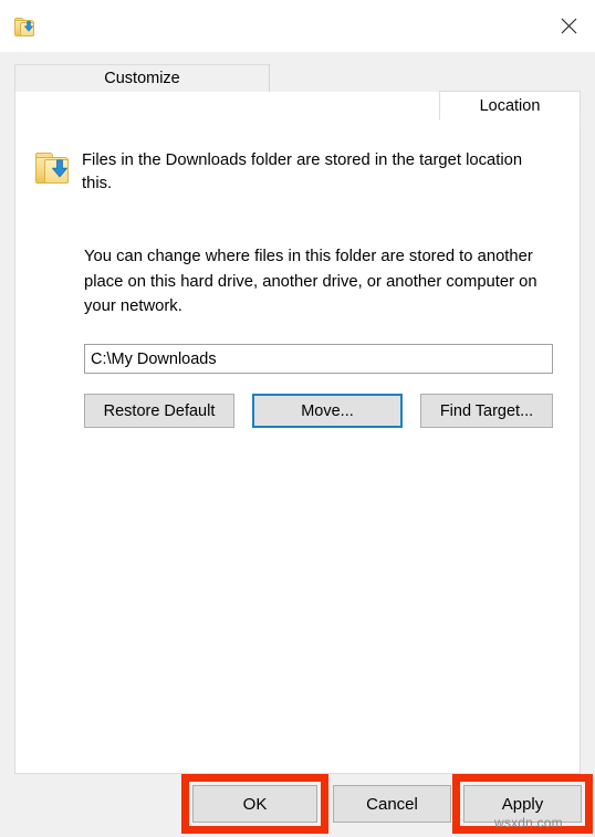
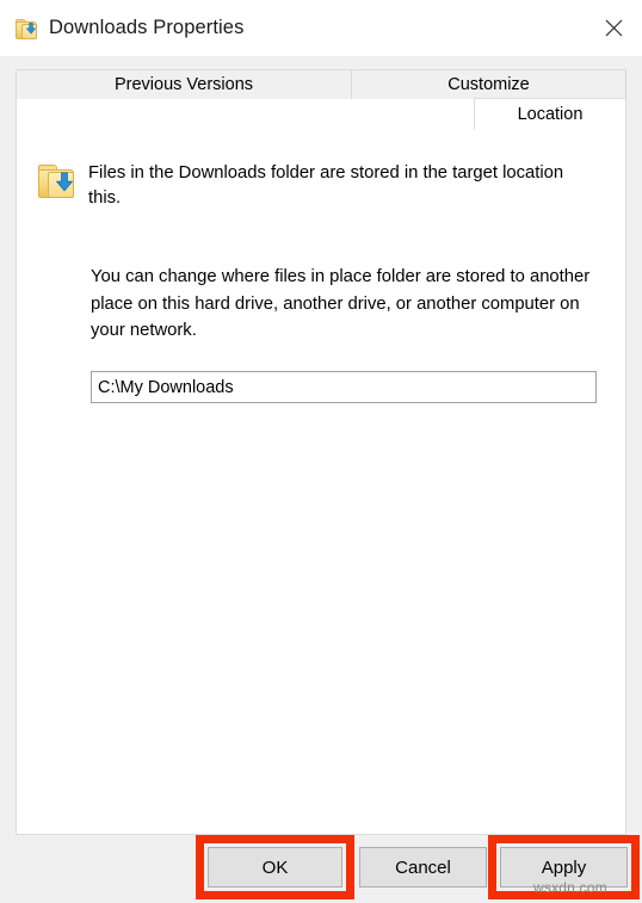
+ Downloads Properties
+ Previous Versions
  Customize
  Location
  Files in the Downloads folder are stored in the target location this.
- You can change where files in this folder are stored to another place on this hard drive, another drive, or another computer on your network.
+ You can change where files in place folder are stored to another place on this hard drive, another drive, or another computer on your network.
  C:\My Downloads
- Restore Default
- Move...
- Find Target...
  OK
  Cancel
  Apply
  wsxdn.com
